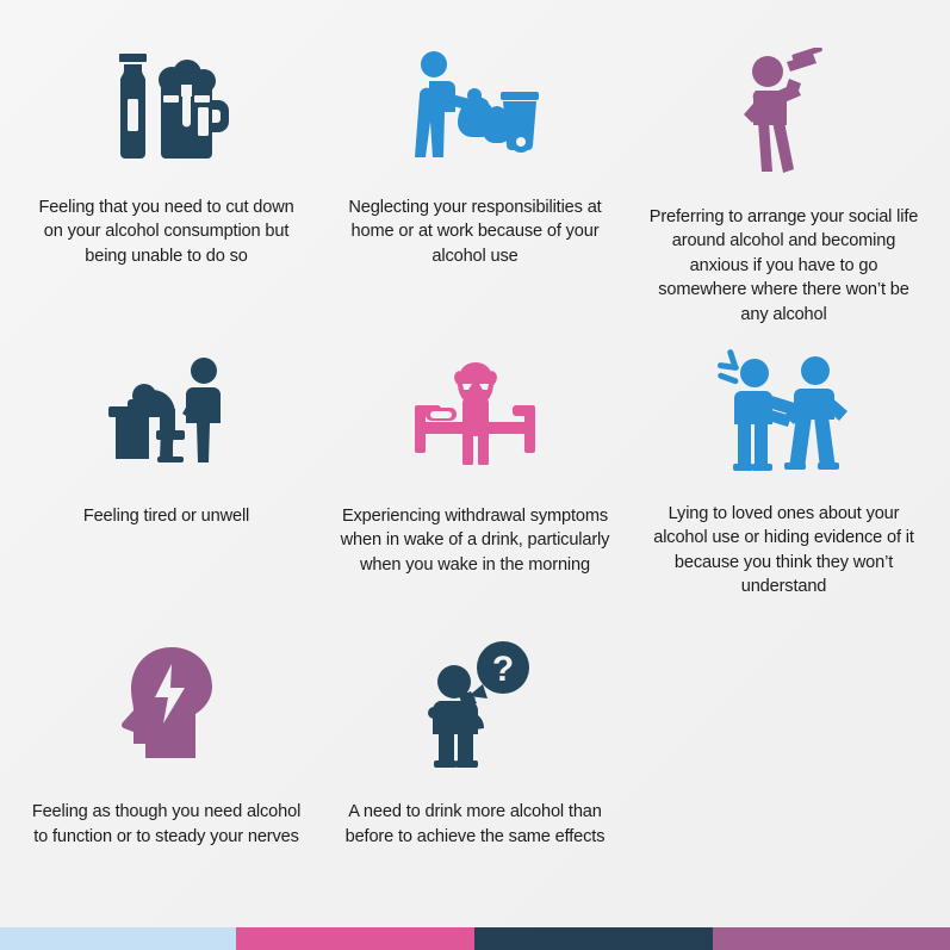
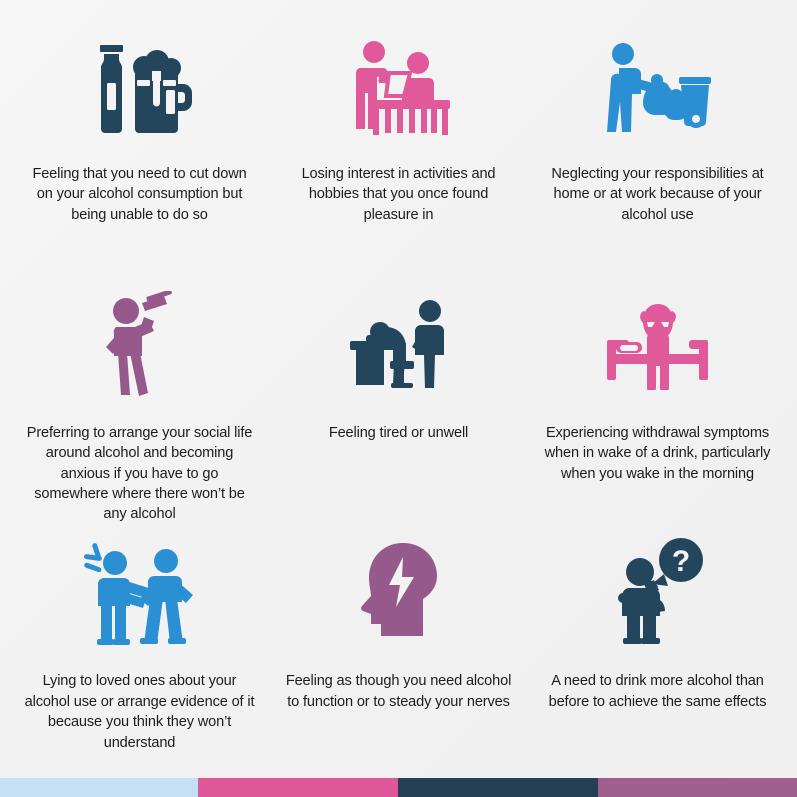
  Feeling that you need to cut down on your alcohol consumption but being unable to do so
+ Losing interest in activities and hobbies that you once found pleasure in
  Neglecting your responsibilities at home or at work because of your alcohol use
  Preferring to arrange your social life around alcohol and becoming anxious if you have to go somewhere where there won’t be any alcohol
  Feeling tired or unwell
  Experiencing withdrawal symptoms when in wake of a drink, particularly when you wake in the morning
- Lying to loved ones about your alcohol use or hiding evidence of it because you think they won’t understand
+ Lying to loved ones about your alcohol use or arrange evidence of it because you think they won’t understand
  Feeling as though you need alcohol to function or to steady your nerves
  ?
  A need to drink more alcohol than before to achieve the same effects
